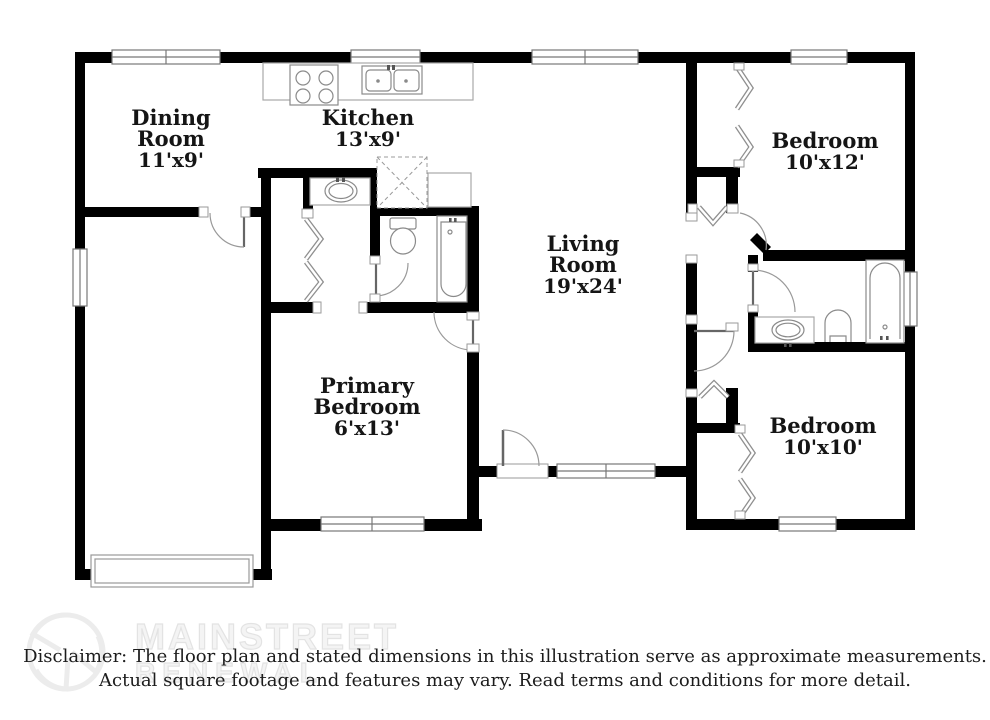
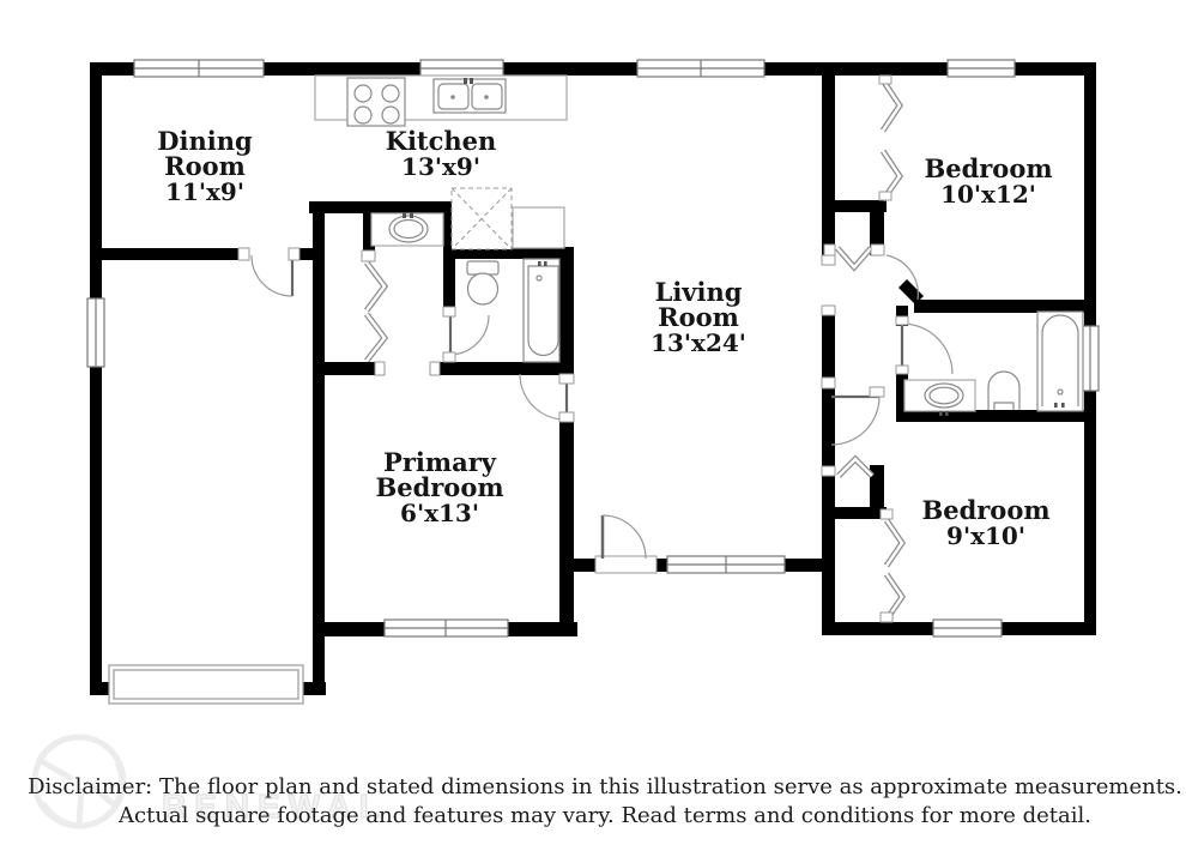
- MAINSTREET
  RENEWAL
  Dining Room
  11'x9'
  Kitchen
  13'x9'
  Bedroom
  10'x12'
  Living Room
- 19'x24'
+ 13'x24'
  Primary Bedroom
  6'x13'
  Bedroom
- 10'x10'
+ 9'x10'
  Disclaimer: The floor plan and stated dimensions in this illustration serve as approximate measurements.
  Actual square footage and features may vary. Read terms and conditions for more detail.
